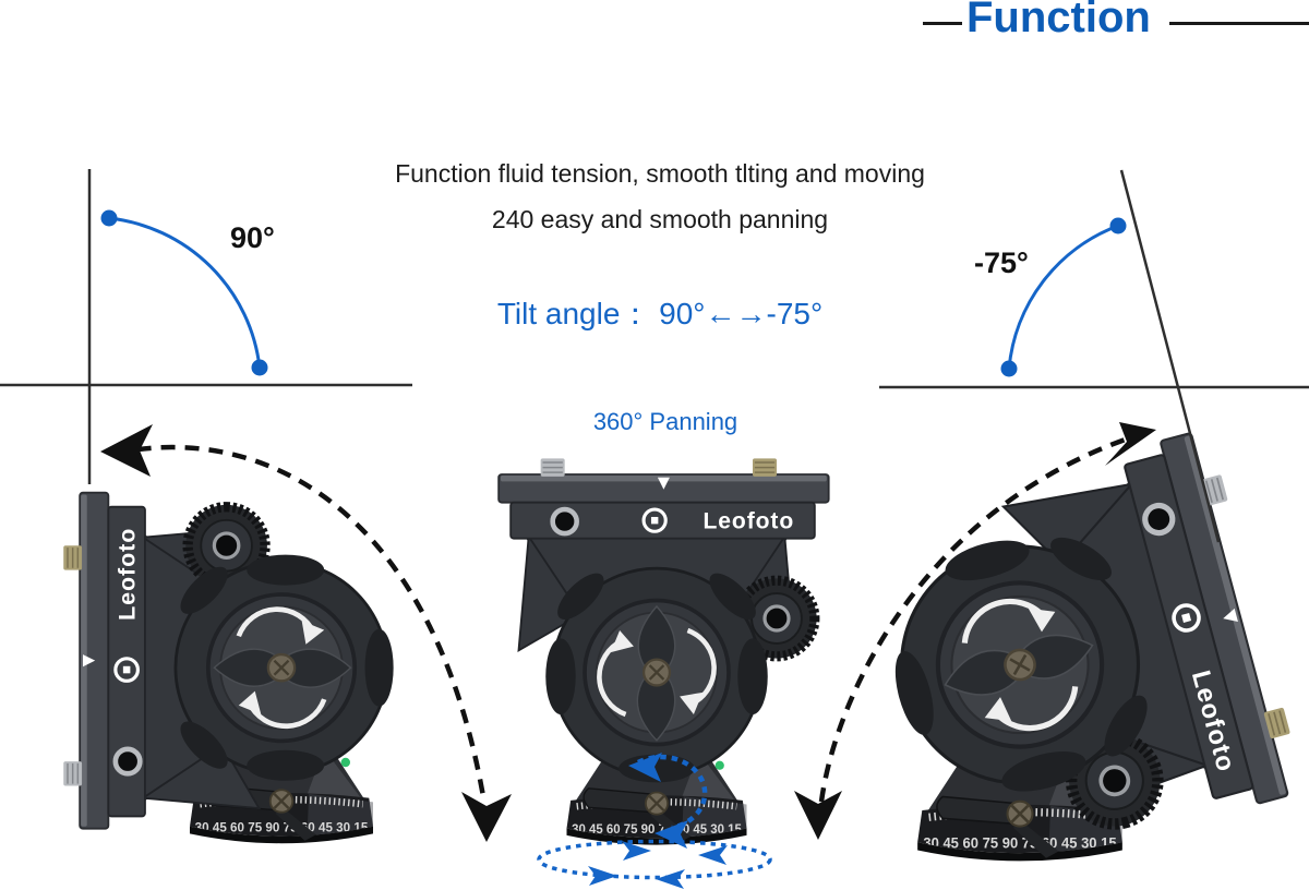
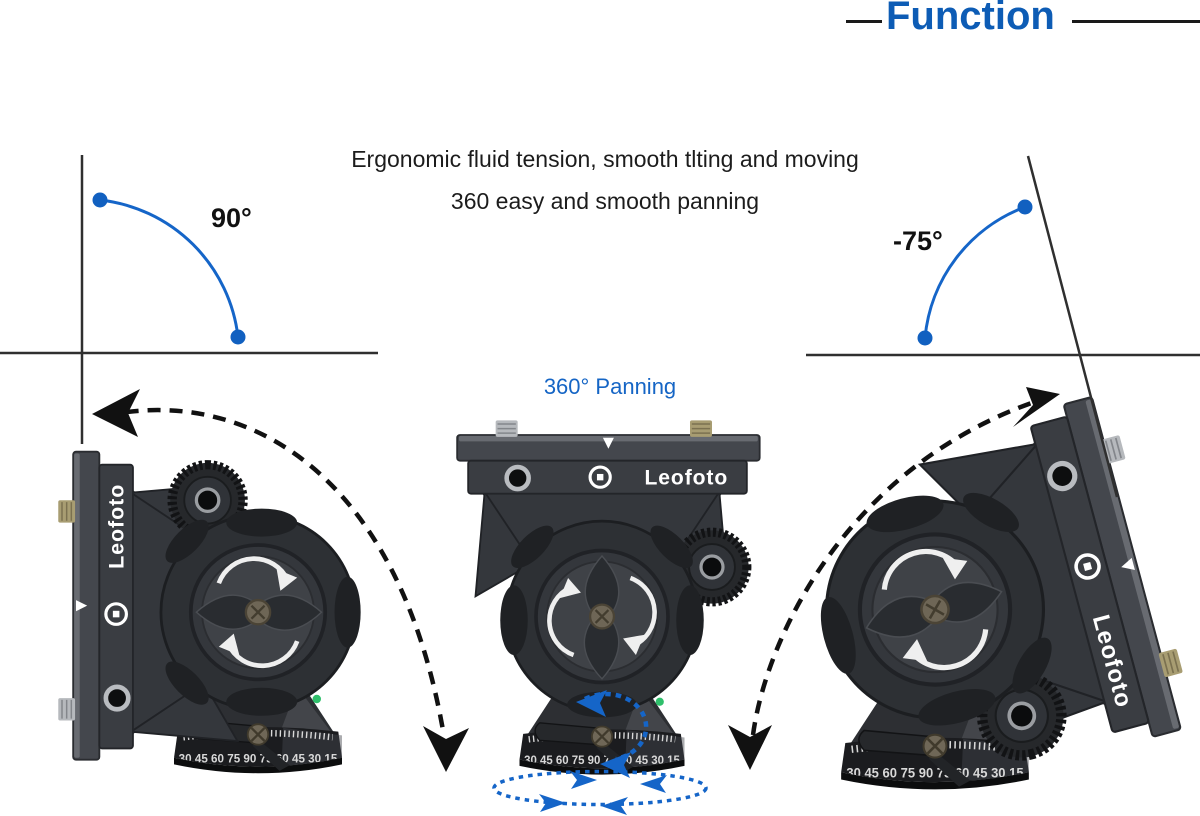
  Function
- Function fluid tension, smooth tlting and moving
+ Ergonomic fluid tension, smooth tlting and moving
- 240 easy and smooth panning
+ 360 easy and smooth panning
- Tilt angle： 90°←→-75°
  360° Panning
  90°
  -75°
